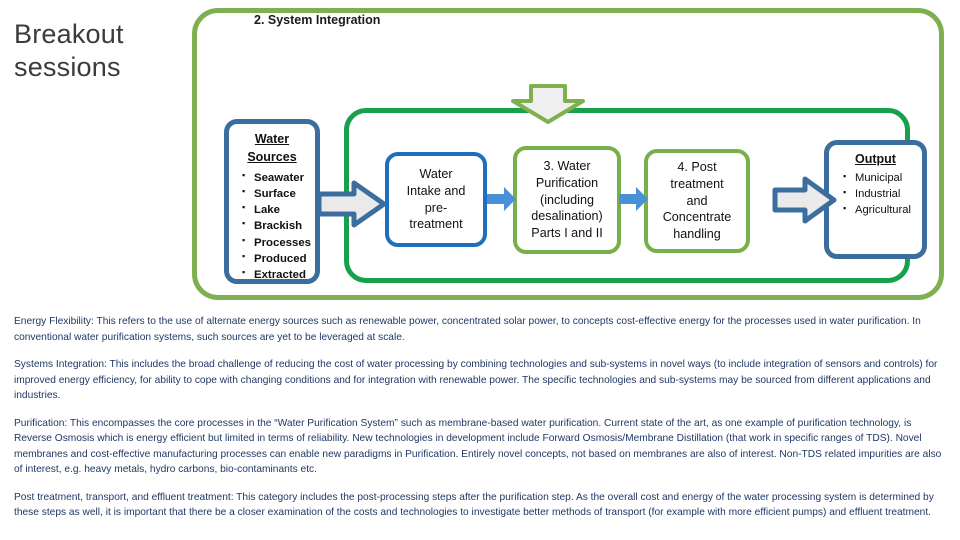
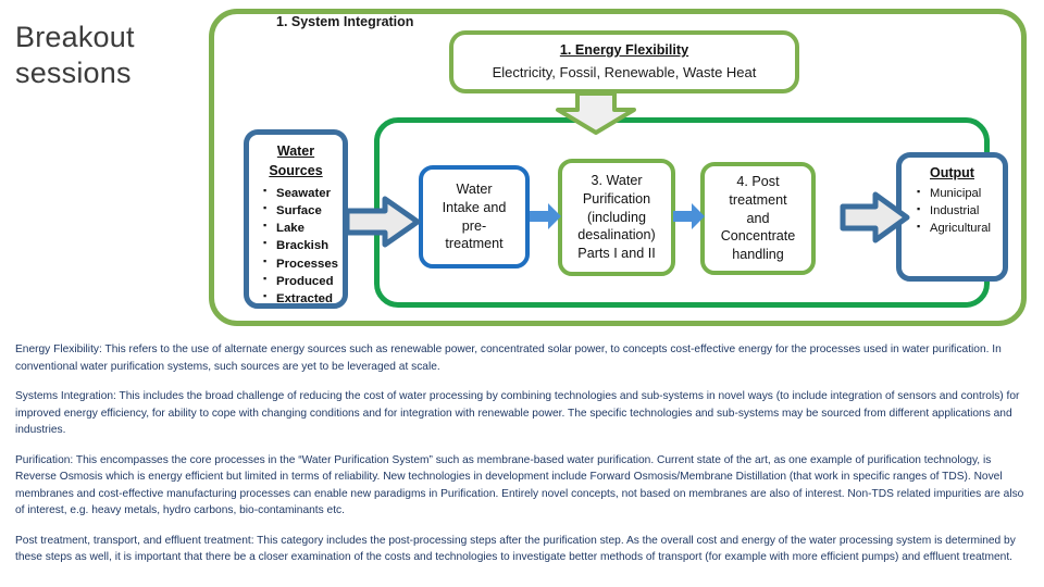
  Breakout sessions
- 2. System Integration
+ 1. System Integration
+ 1. Energy Flexibility
+ Electricity, Fossil, Renewable, Waste Heat
  Water
  Sources
  Seawater
  Surface
  Lake
  Brackish
  Processes
  Produced
  Extracted
  Water
  Intake and
  pre-
  treatment
  3. Water
  Purification
  (including
  desalination)
  Parts I and II
  4. Post
  treatment
  and
  Concentrate
  handling
  Output
  Municipal
  Industrial
  Agricultural
  Energy Flexibility: This refers to the use of alternate energy sources such as renewable power, concentrated solar power, to concepts cost-effective energy for the processes used in water purification. In conventional water purification systems, such sources are yet to be leveraged at scale.
  Systems Integration: This includes the broad challenge of reducing the cost of water processing by combining technologies and sub-systems in novel ways (to include integration of sensors and controls) for improved energy efficiency, for ability to cope with changing conditions and for integration with renewable power. The specific technologies and sub-systems may be sourced from different applications and industries.
  Purification: This encompasses the core processes in the “Water Purification System” such as membrane-based water purification. Current state of the art, as one example of purification technology, is Reverse Osmosis which is energy efficient but limited in terms of reliability. New technologies in development include Forward Osmosis/Membrane Distillation (that work in specific ranges of TDS). Novel membranes and cost-effective manufacturing processes can enable new paradigms in Purification. Entirely novel concepts, not based on membranes are also of interest. Non-TDS related impurities are also of interest, e.g. heavy metals, hydro carbons, bio-contaminants etc.
  Post treatment, transport, and effluent treatment: This category includes the post-processing steps after the purification step. As the overall cost and energy of the water processing system is determined by these steps as well, it is important that there be a closer examination of the costs and technologies to investigate better methods of transport (for example with more efficient pumps) and effluent treatment.
